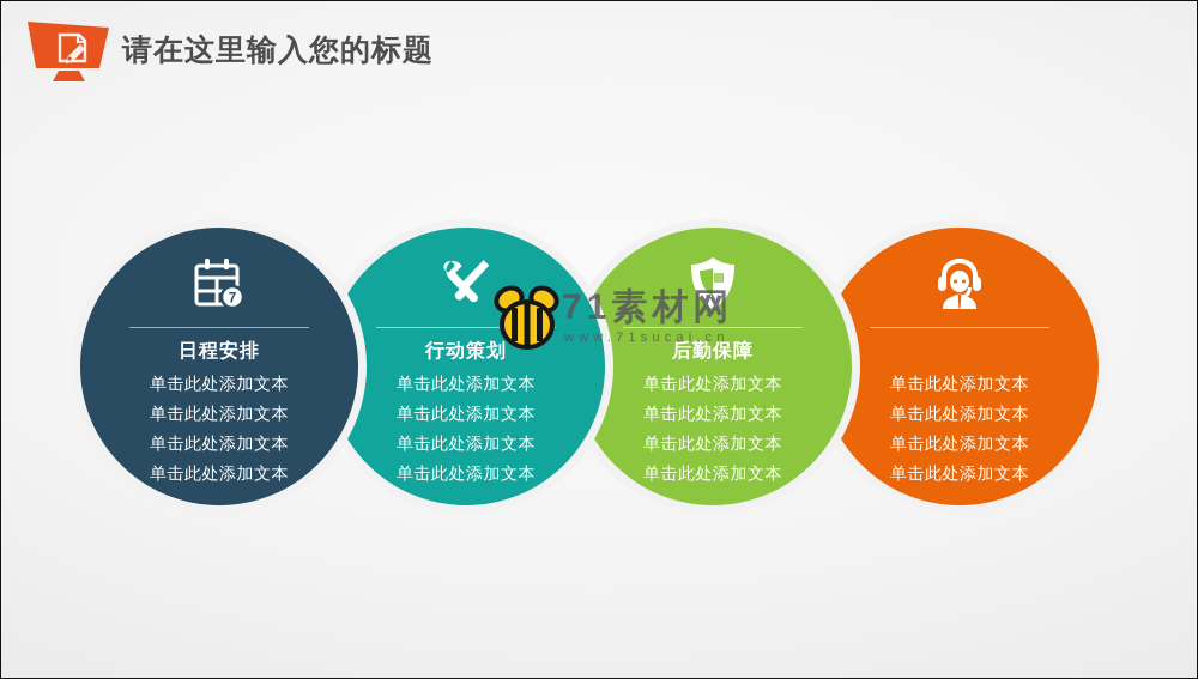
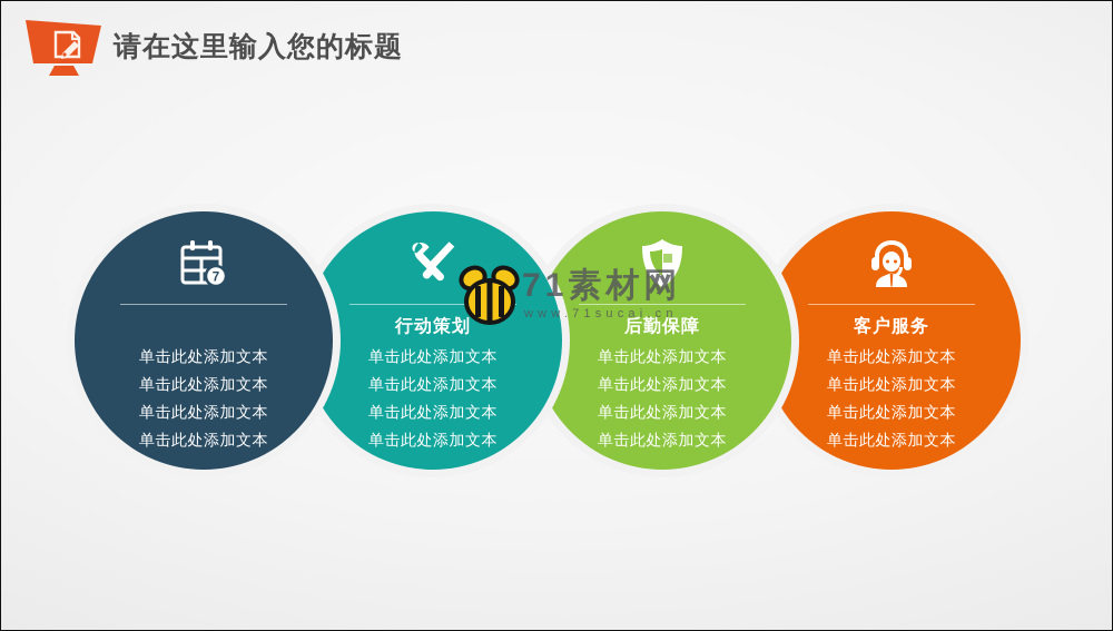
  请在这里输入您的标题
  7
- 日程安排
  单击此处添加文本
  单击此处添加文本
  单击此处添加文本
  单击此处添加文本
  行动策划
  单击此处添加文本
  单击此处添加文本
  单击此处添加文本
  单击此处添加文本
  后勤保障
  单击此处添加文本
  单击此处添加文本
  单击此处添加文本
  单击此处添加文本
+ 客户服务
  单击此处添加文本
  单击此处添加文本
  单击此处添加文本
  单击此处添加文本
  71素材网
  www.71sucai.cn
